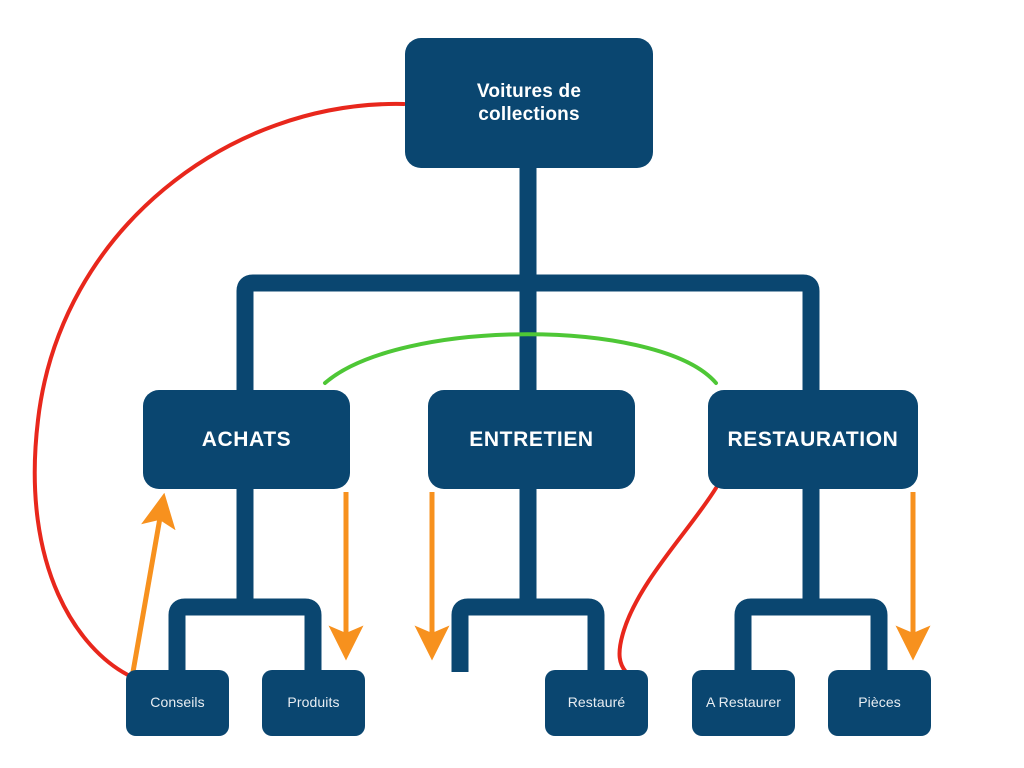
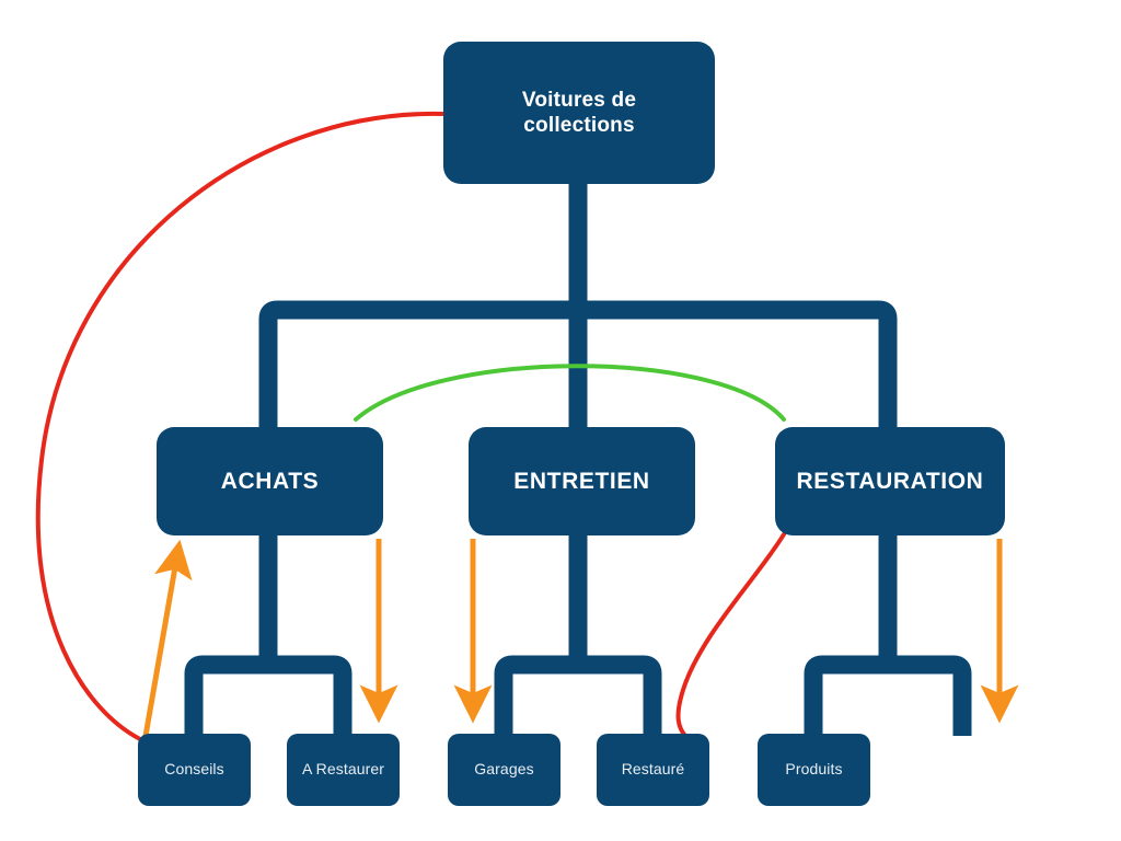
  Voitures de
  collections
  ACHATS
  ENTRETIEN
  RESTAURATION
  Conseils
- Produits
+ A Restaurer
+ Garages
  Restauré
- A Restaurer
+ Produits
- Pièces
